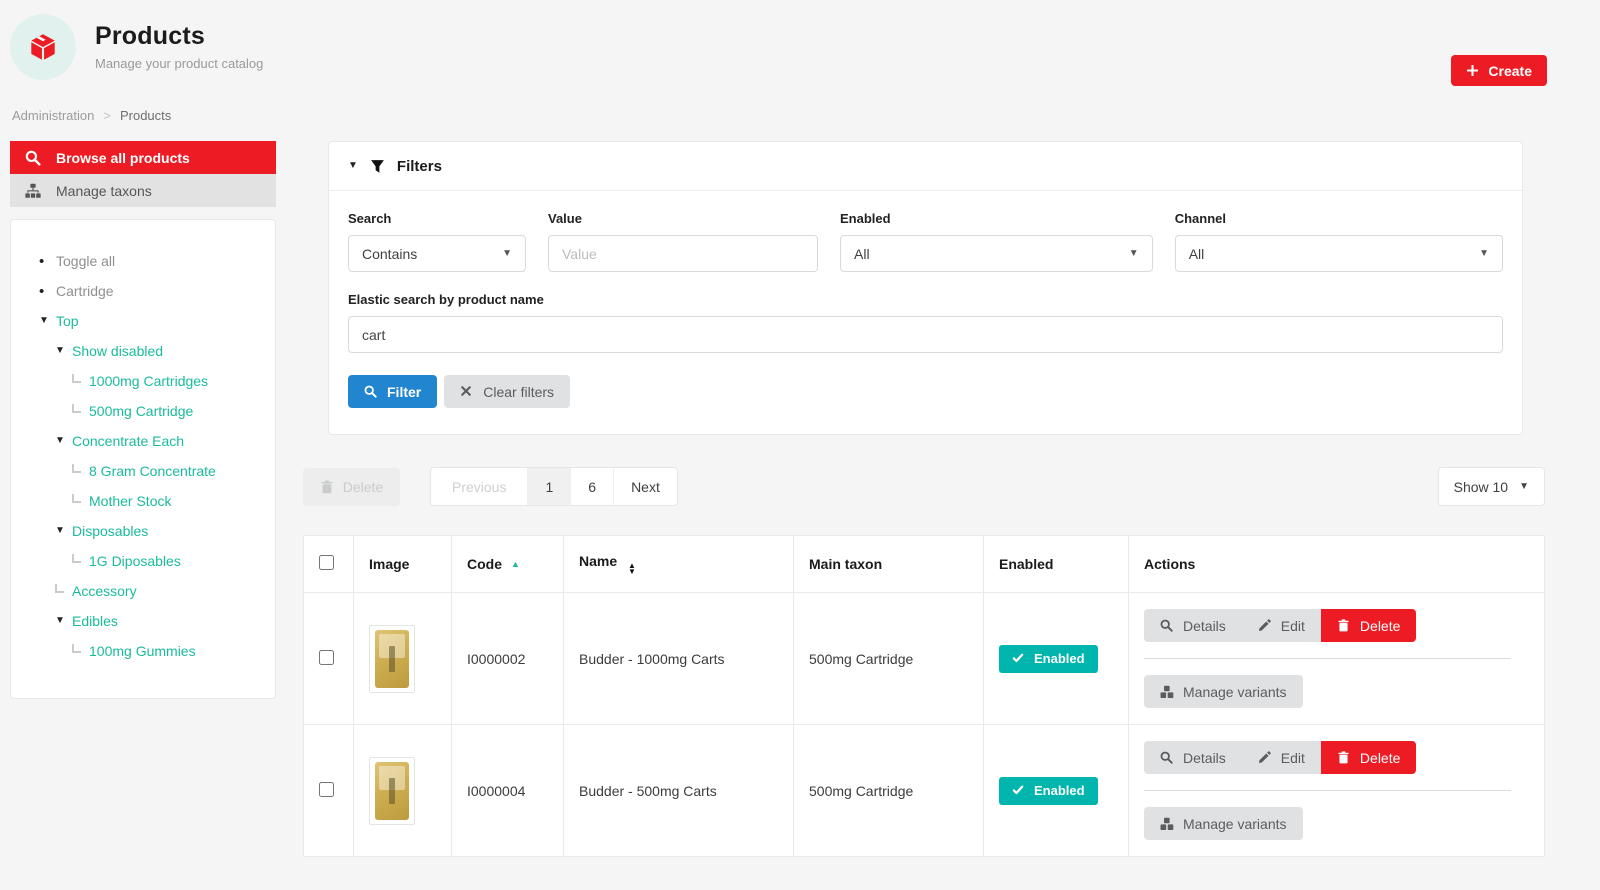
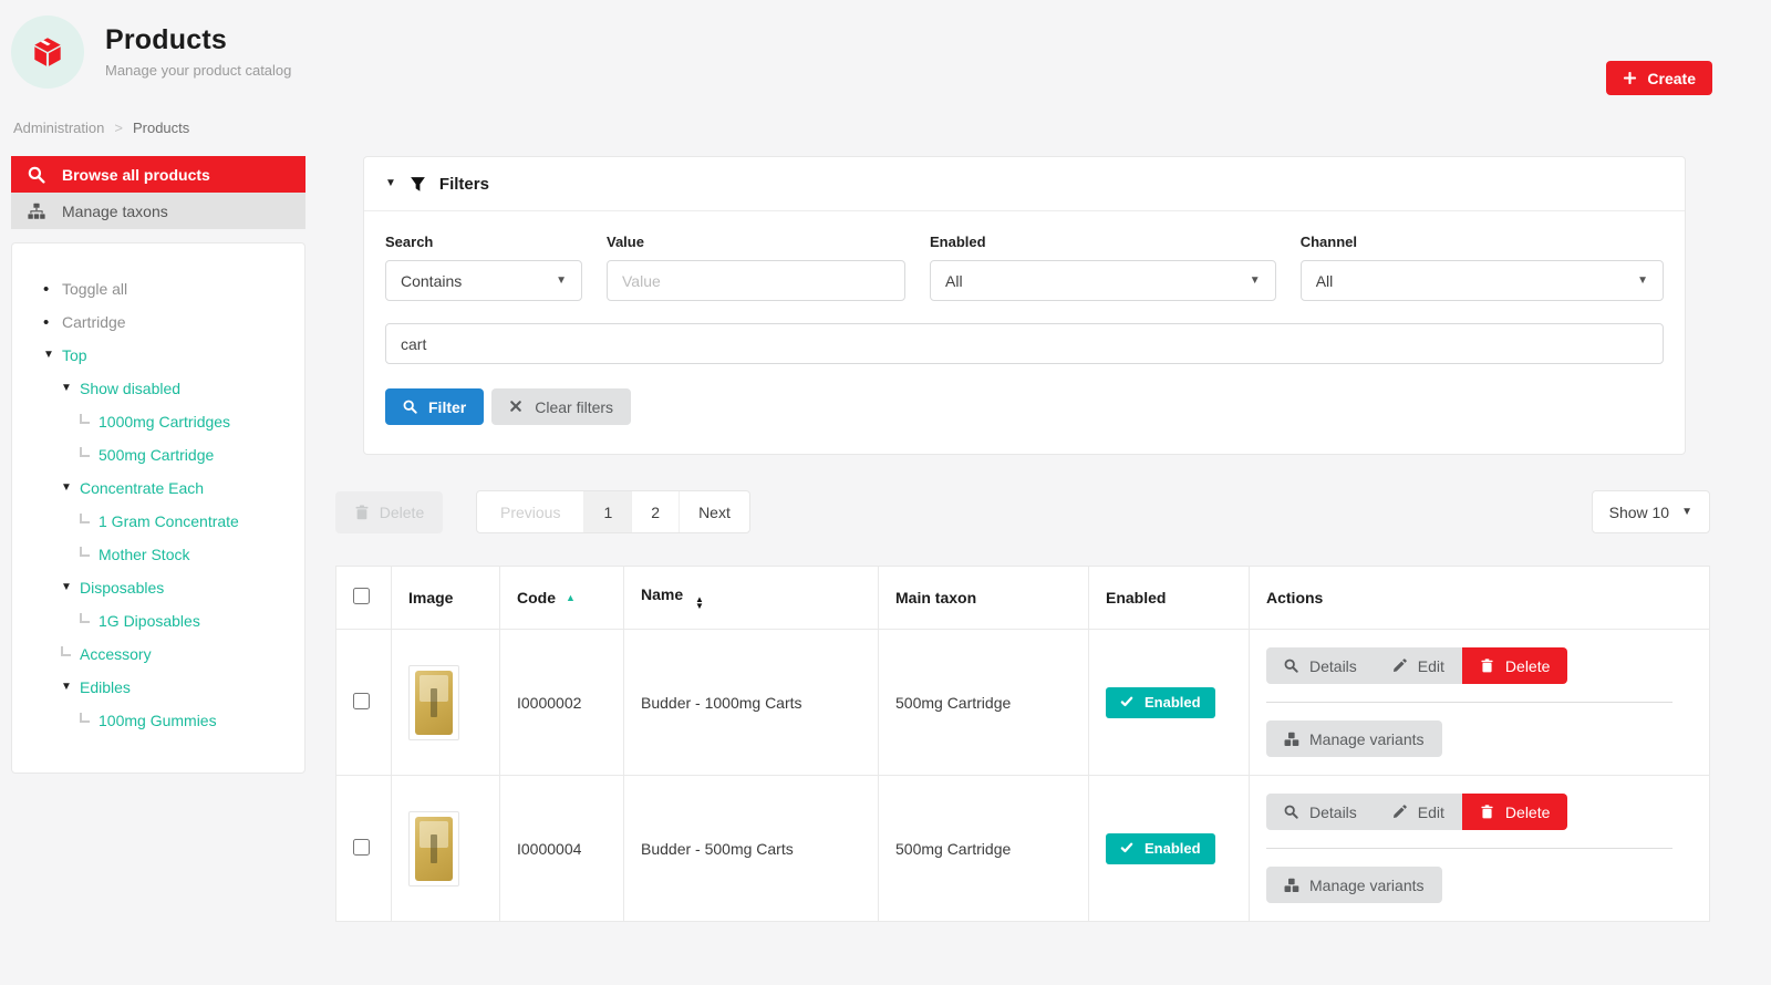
  Products
  Manage your product catalog
  Create
  Administration
  >
  Products
  Browse all products
  Manage taxons
  •
  Toggle all
  •
  Cartridge
  ▼
  Top
  ▼
  Show disabled
  1000mg Cartridges
  500mg Cartridge
  ▼
  Concentrate Each
- 8 Gram Concentrate
+ 1 Gram Concentrate
  Mother Stock
  ▼
  Disposables
  1G Diposables
  Accessory
  ▼
  Edibles
  100mg Gummies
  ▼
  Filters
  Search
  Contains
  ▼
  Value
  Value
  Enabled
  All
  ▼
  Channel
  All
  ▼
- Elastic search by product name
  cart
  Filter
  Clear filters
  Delete
  Previous
  1
- 6
+ 2
  Next
  Show 10
  ▼
  	Image	Code ▲	Name ▲▼	Main taxon	Enabled	Actions
  		I0000002	Budder - 1000mg Carts	500mg Cartridge	Enabled	Details Edit Delete Manage variants
  		I0000004	Budder - 500mg Carts	500mg Cartridge	Enabled	Details Edit Delete Manage variants
